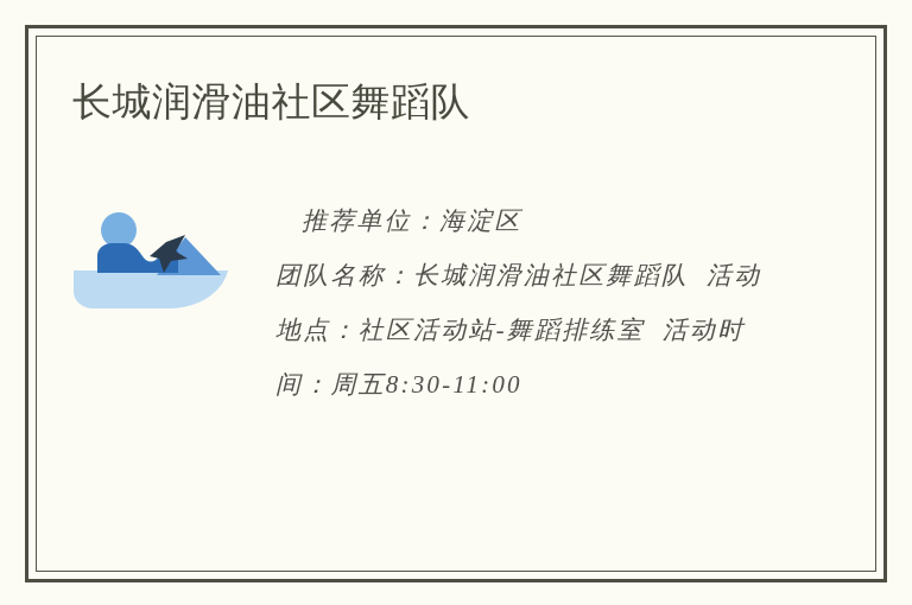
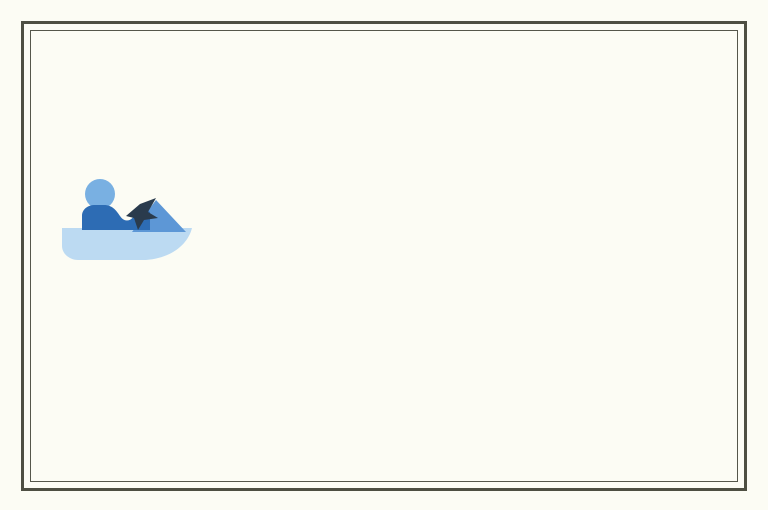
- 长城润滑油社区舞蹈队
- 推荐单位：海淀区
- 团队名称：长城润滑油社区舞蹈队 活动地点：社区活动站-舞蹈排练室 活动时间：周五8:30-11:00
